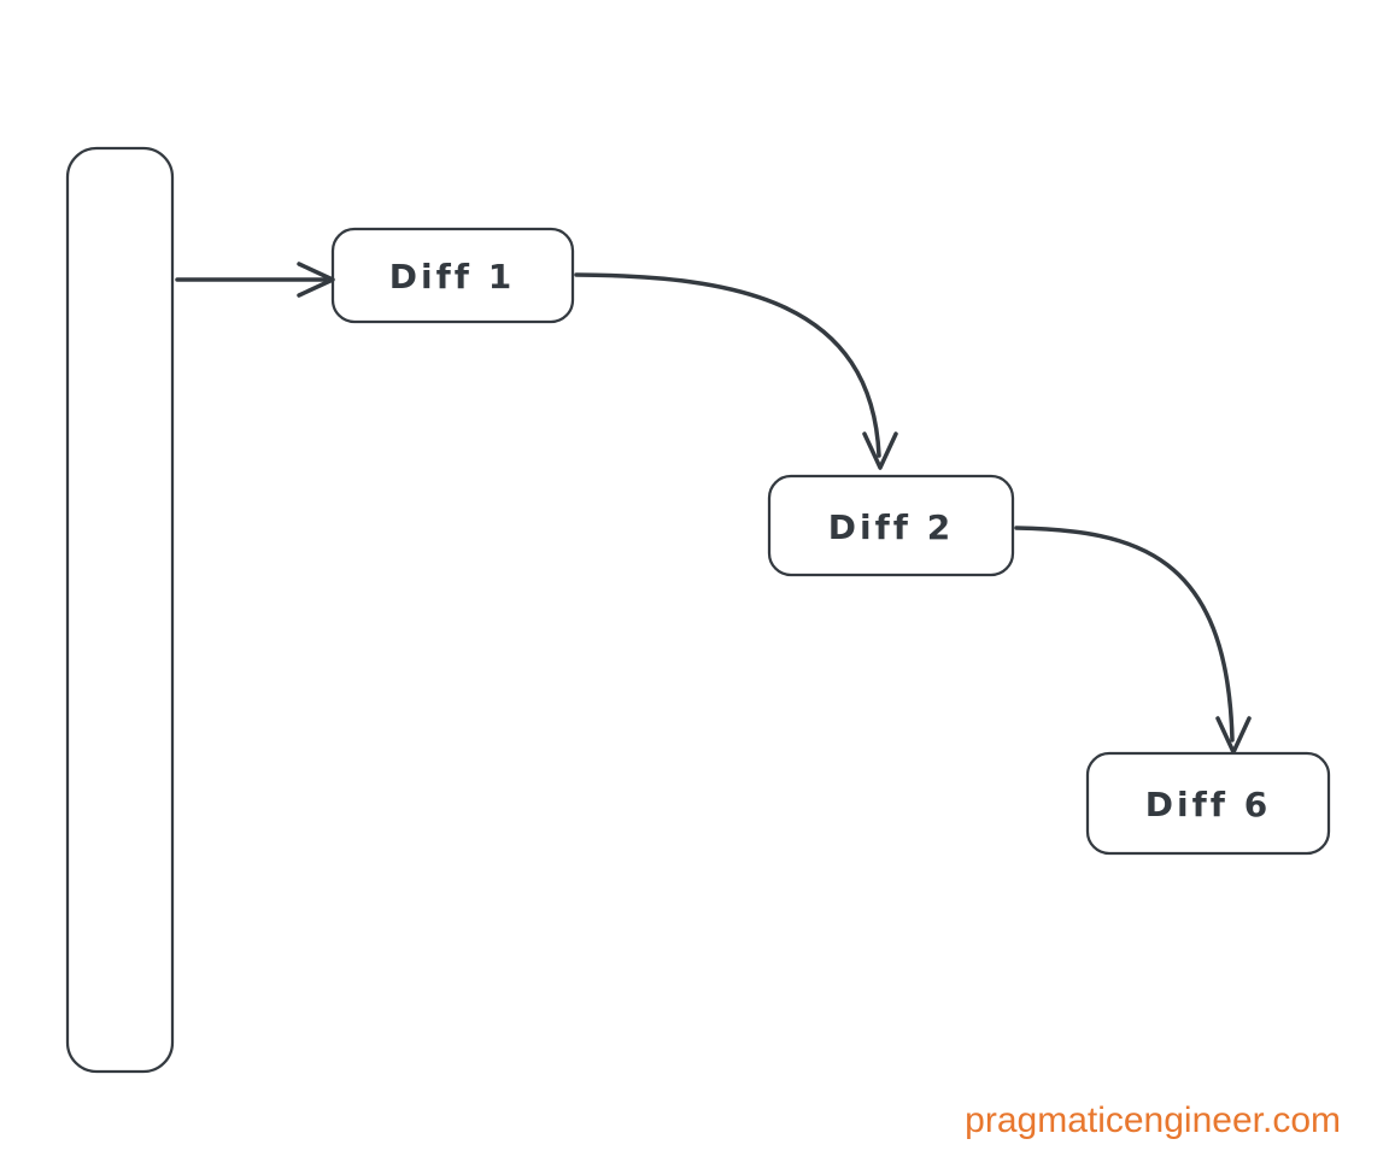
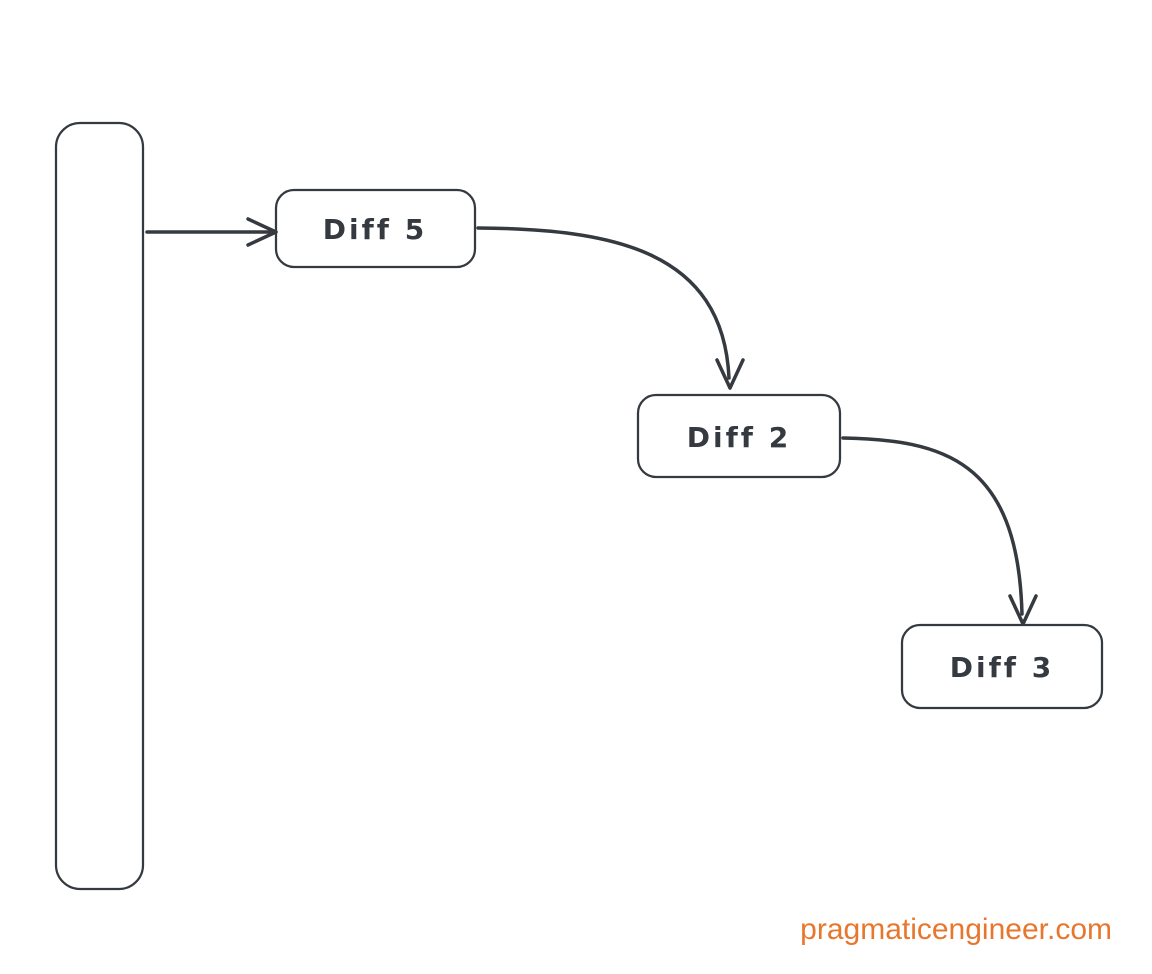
- Diff 1
+ Diff 5
  Diff 2
- Diff 6
+ Diff 3
  pragmaticengineer.com
